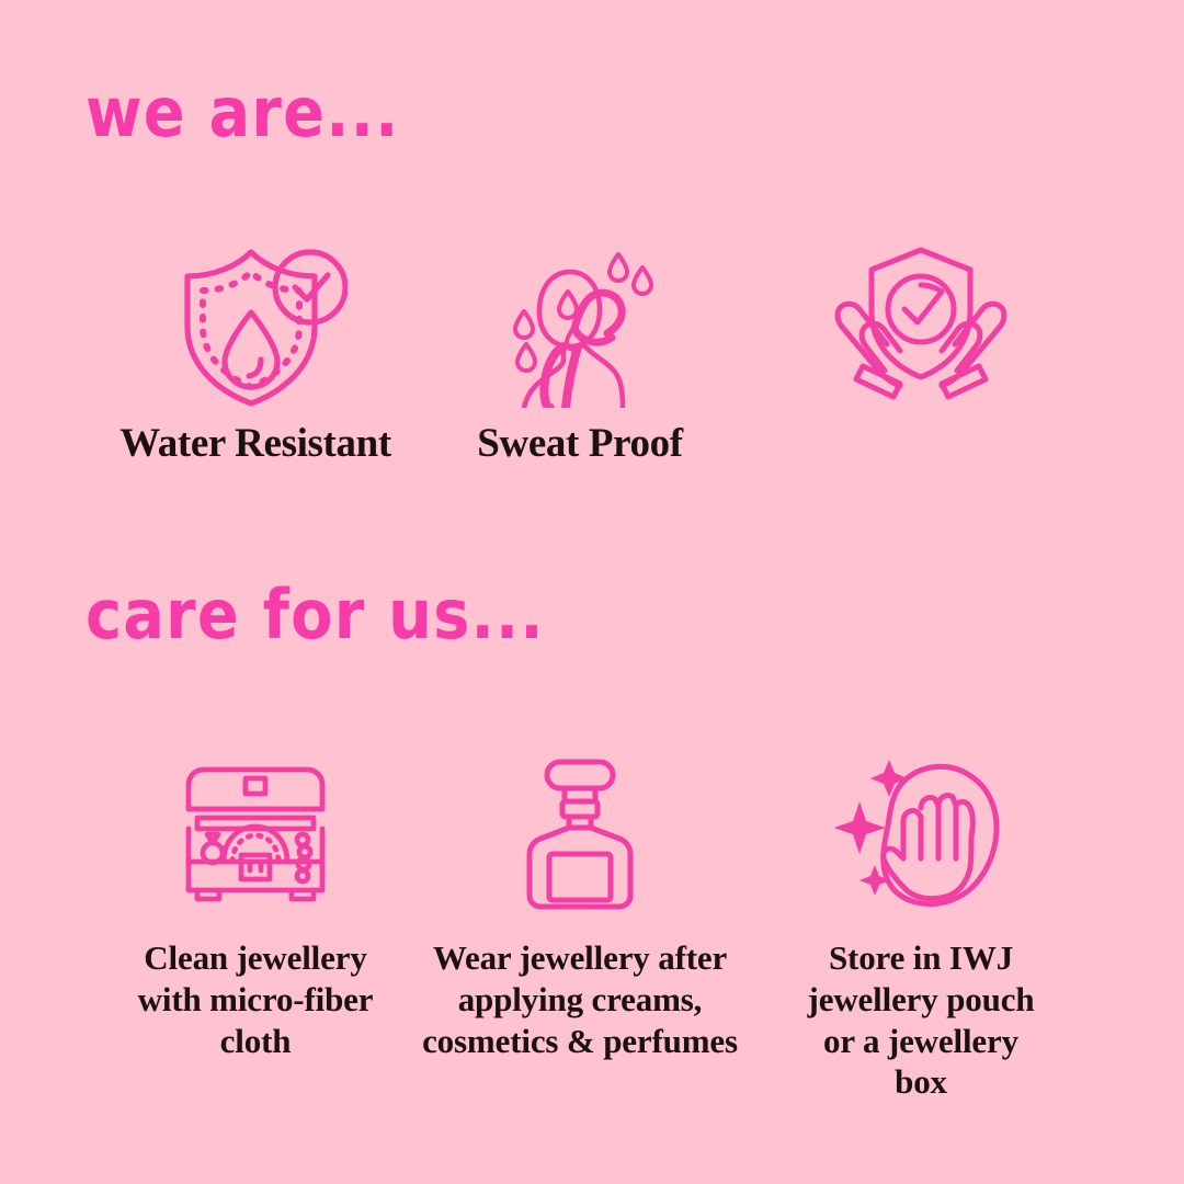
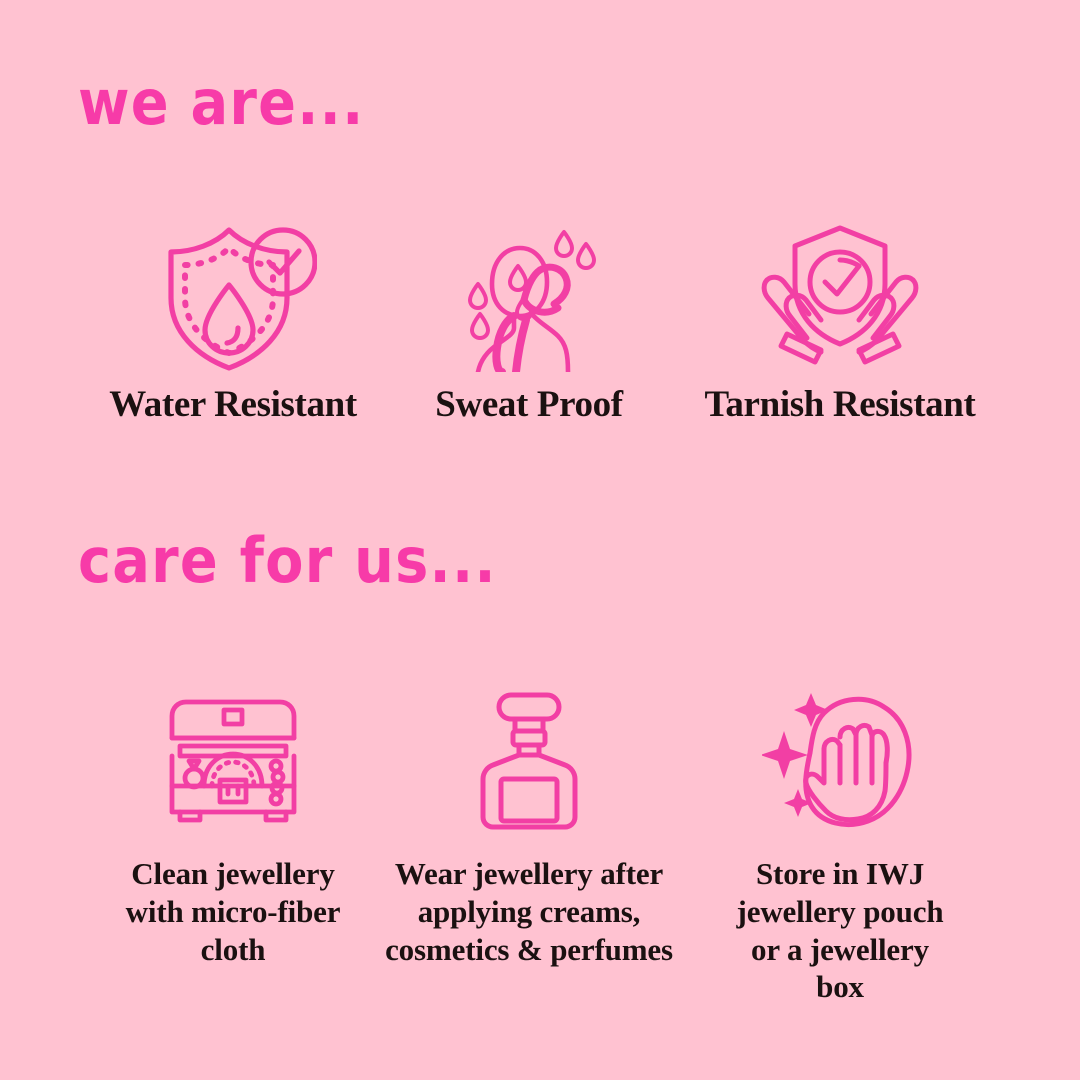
  we are...
  Water Resistant
  Sweat Proof
+ Tarnish Resistant
  care for us...
  Clean jewellery with micro-fiber cloth
  Wear jewellery after applying creams, cosmetics & perfumes
  Store in IWJ jewellery pouch or a jewellery box
